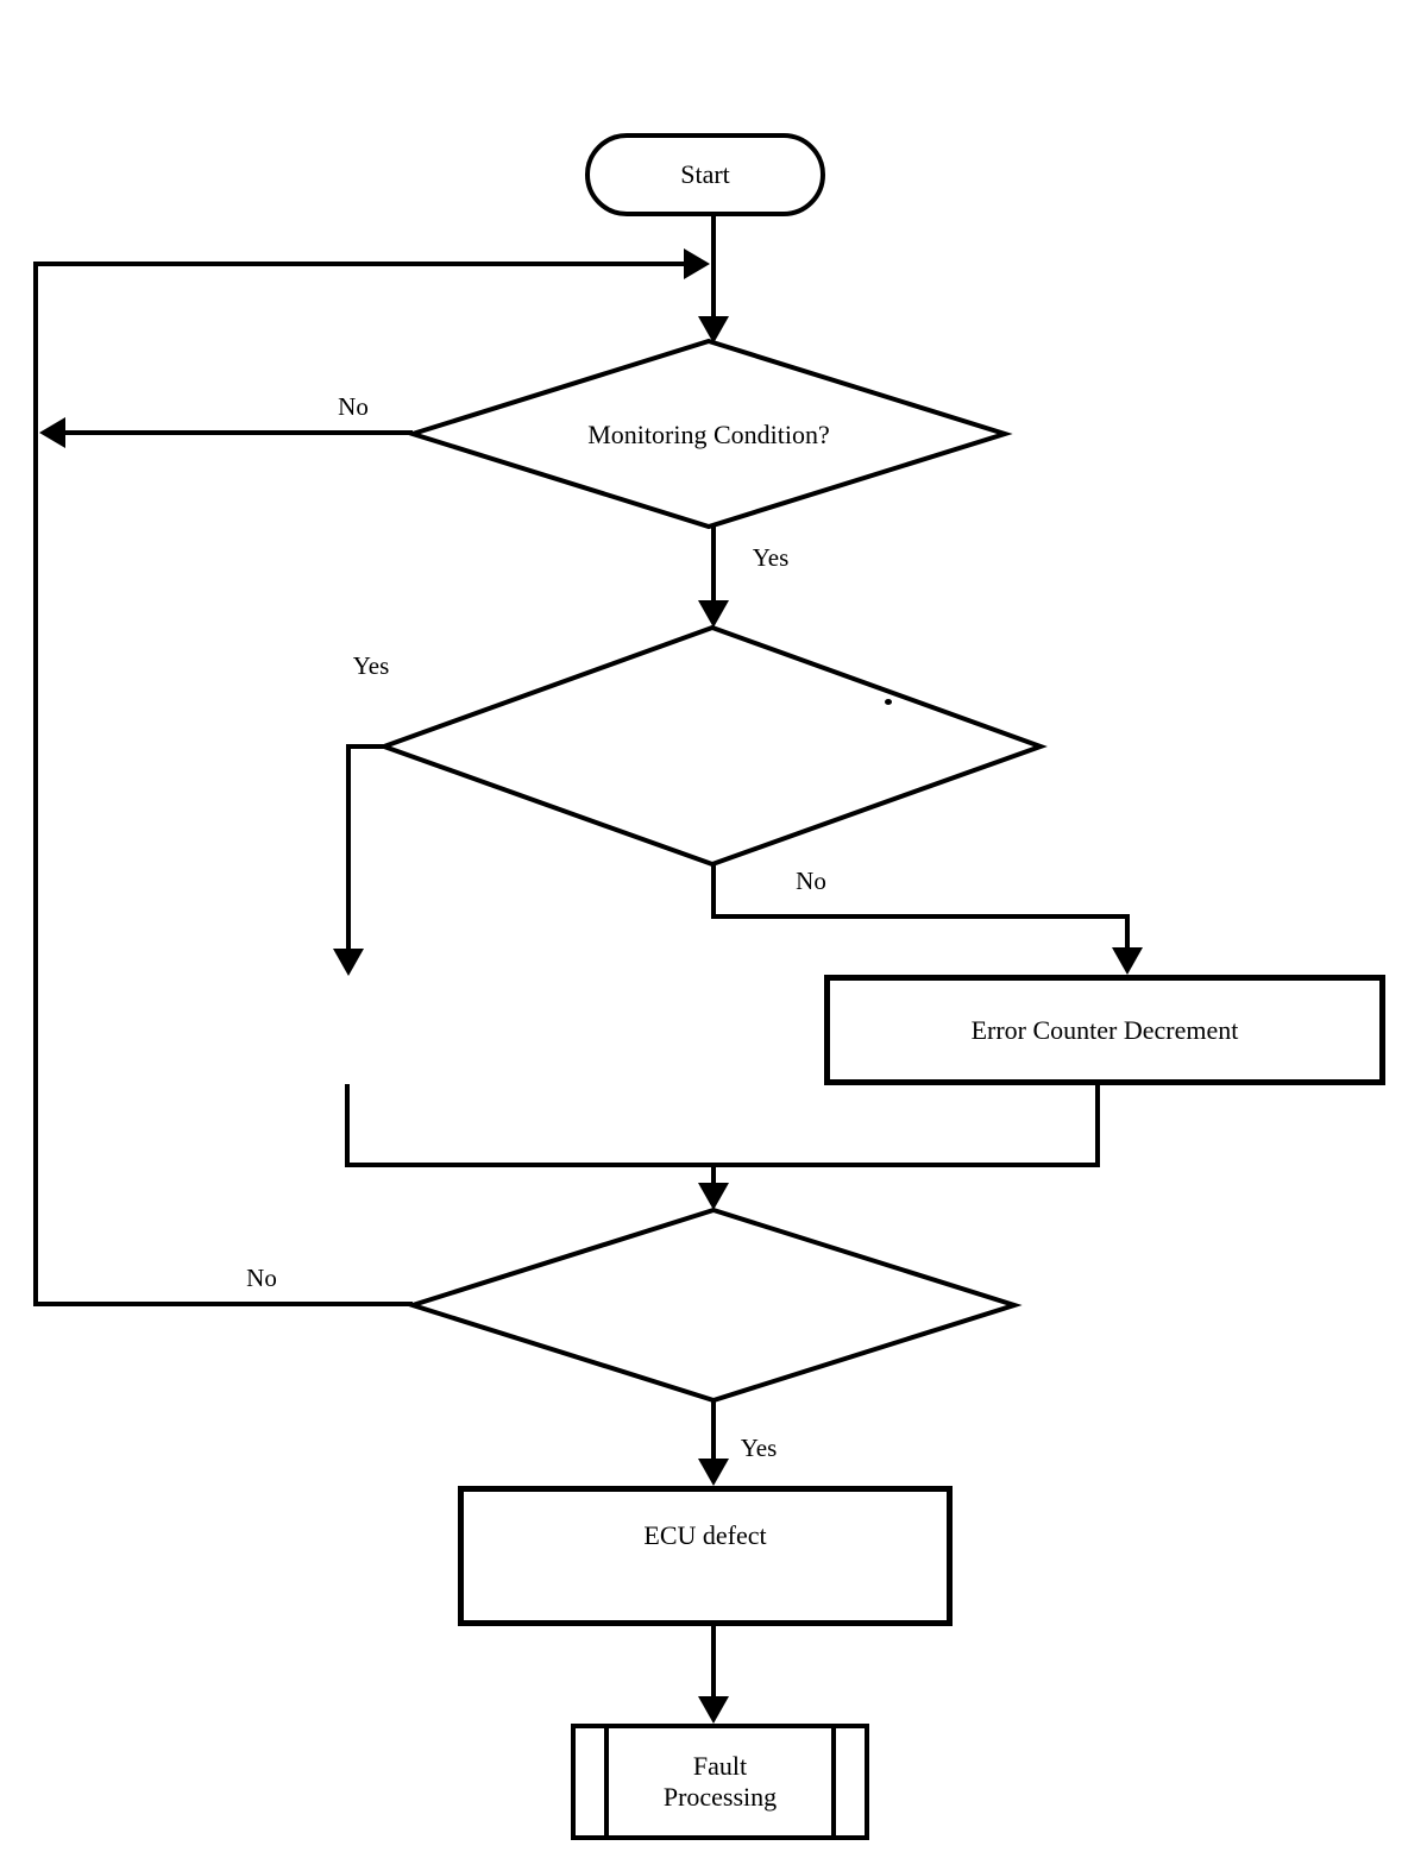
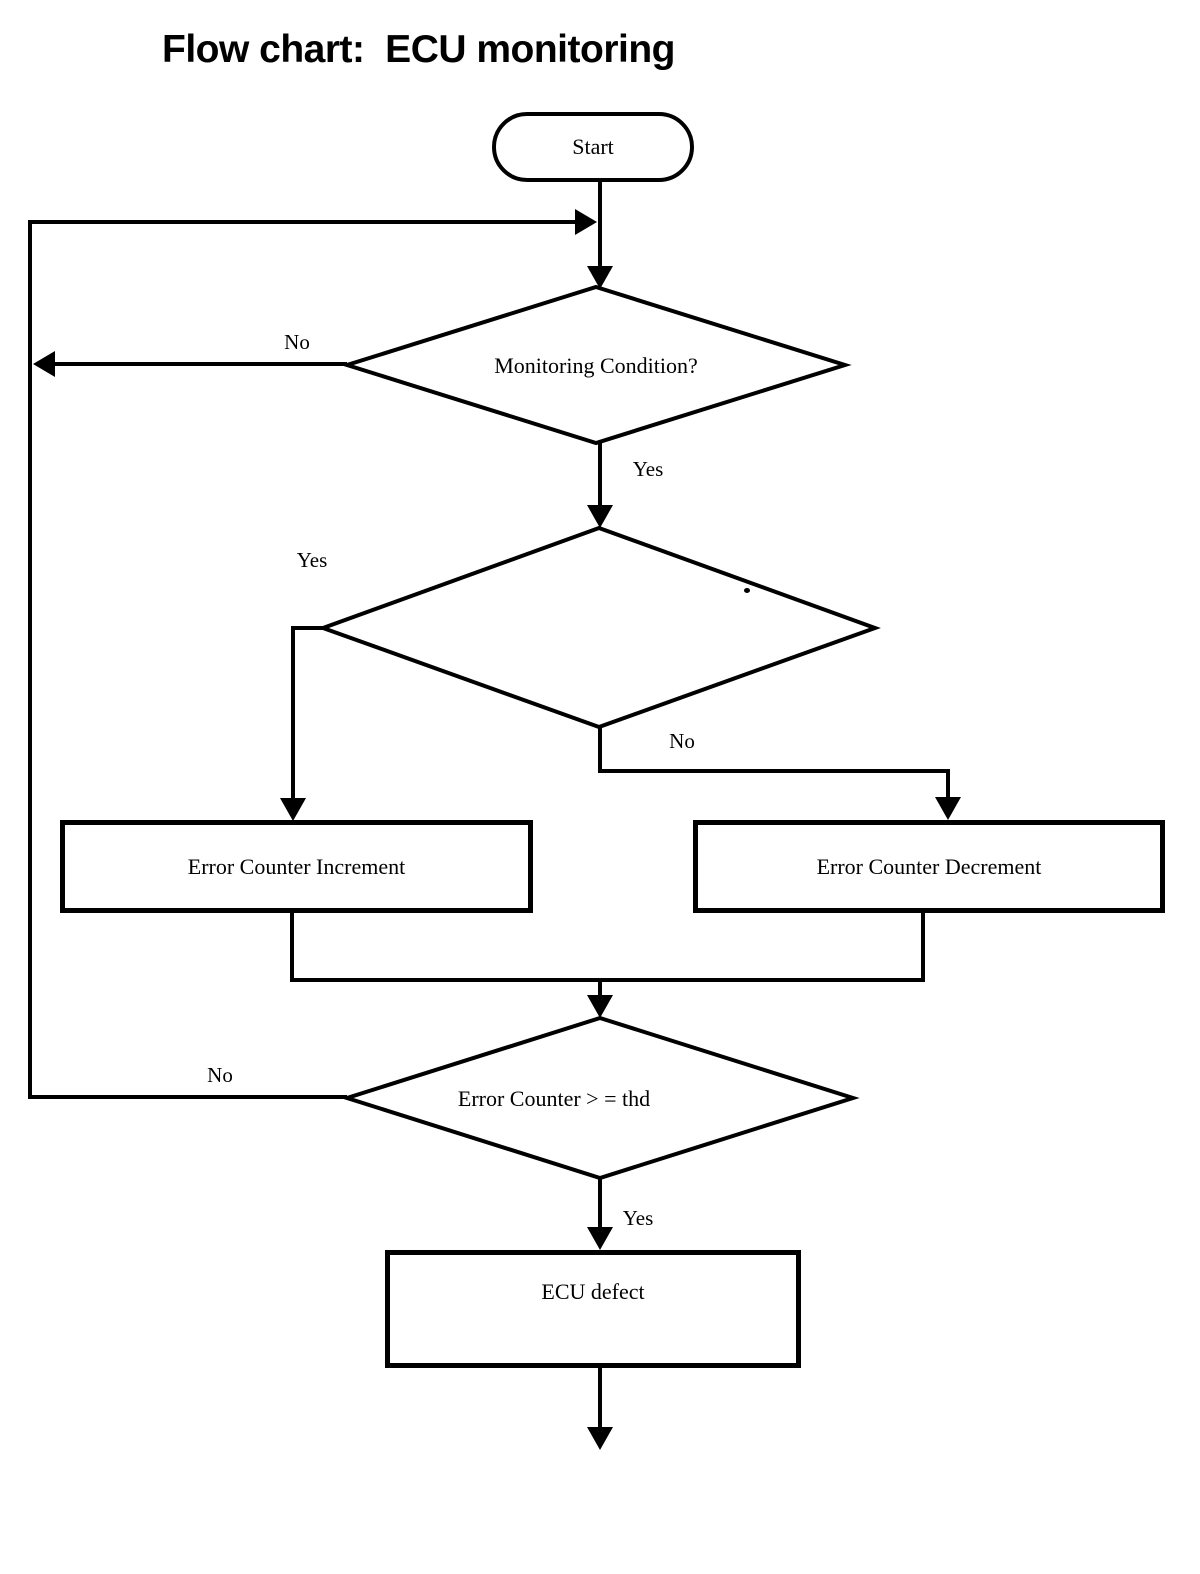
+ Flow chart: ECU monitoring
  Start
  Monitoring Condition?
+ Error Counter > = thd
+ Error Counter Increment
  Error Counter Decrement
  ECU defect
- Fault
- Processing
  No
  Yes
  Yes
  No
  No
  Yes
